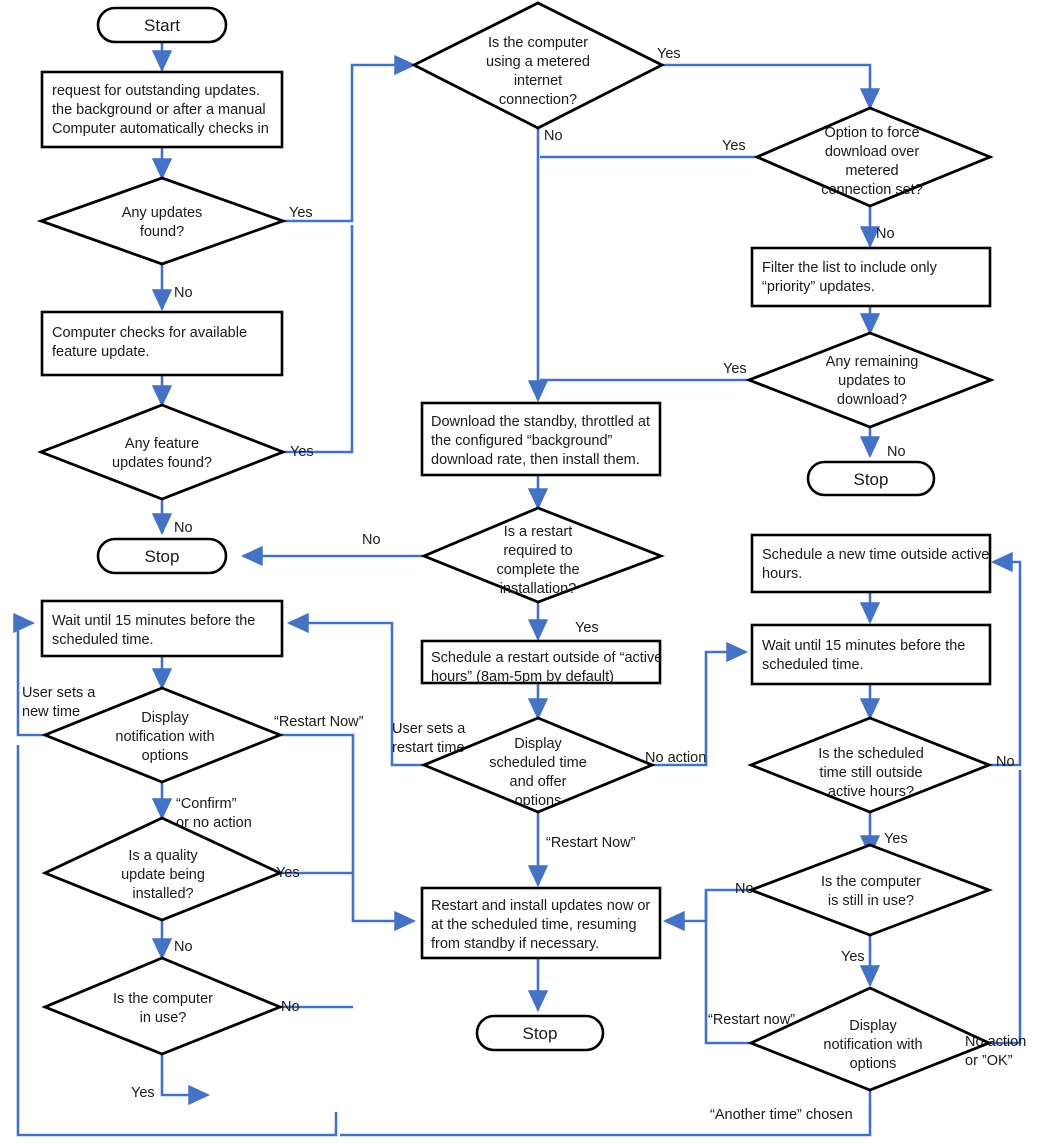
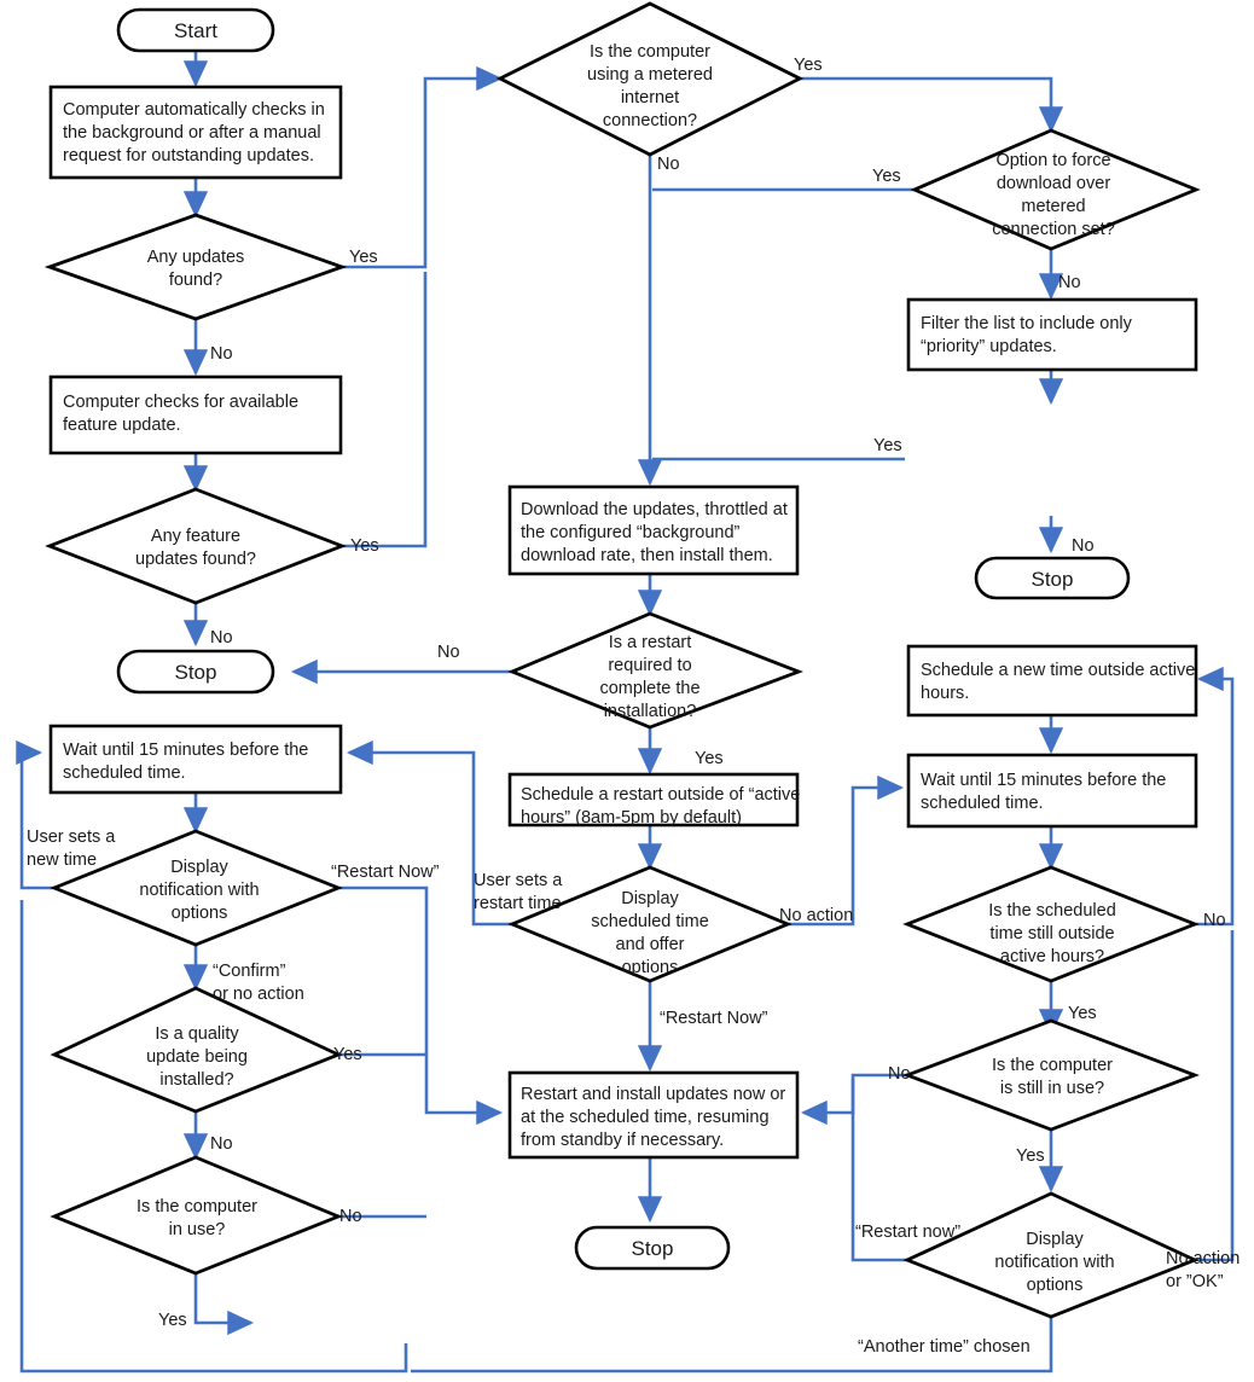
  Start
- request for outstanding updates.
+ Computer automatically checks in
  the background or after a manual
- Computer automatically checks in
+ request for outstanding updates.
  Any updates
  found?
  Computer checks for available
  feature update.
  Any feature
  updates found?
  Stop
  Is the computer
  using a metered
  internet
  connection?
  Option to force
  download over
  metered
  connection set?
  Filter the list to include only
  “priority” updates.
- Any remaining
- updates to
- download?
  Stop
- Download the standby, throttled at
+ Download the updates, throttled at
  the configured “background”
  download rate, then install them.
  Is a restart
  required to
  complete the
  installation?
  Schedule a restart outside of “active
  hours” (8am-5pm by default)
  Display
  scheduled time
  and offer
  options
  Restart and install updates now or
  at the scheduled time, resuming
  from standby if necessary.
  Stop
  Wait until 15 minutes before the
  scheduled time.
  Display
  notification with
  options
  Is a quality
  update being
  installed?
  Is the computer
  in use?
  Schedule a new time outside active
  hours.
  Wait until 15 minutes before the
  scheduled time.
  Is the scheduled
  time still outside
  active hours?
  Is the computer
  is still in use?
  Display
  notification with
  options
  Yes
  No
  Yes
  No
  Yes
  No
  Yes
  No
  Yes
  No
  No
  Yes
  User sets a
  restart time
  No action
  “Restart Now”
  User sets a
  new time
  “Restart Now”
  “Confirm”
  or no action
  Yes
  No
  No
  Yes
  No
  Yes
  No
  Yes
  “Restart now”
  No action
  or ”OK”
  “Another time” chosen
